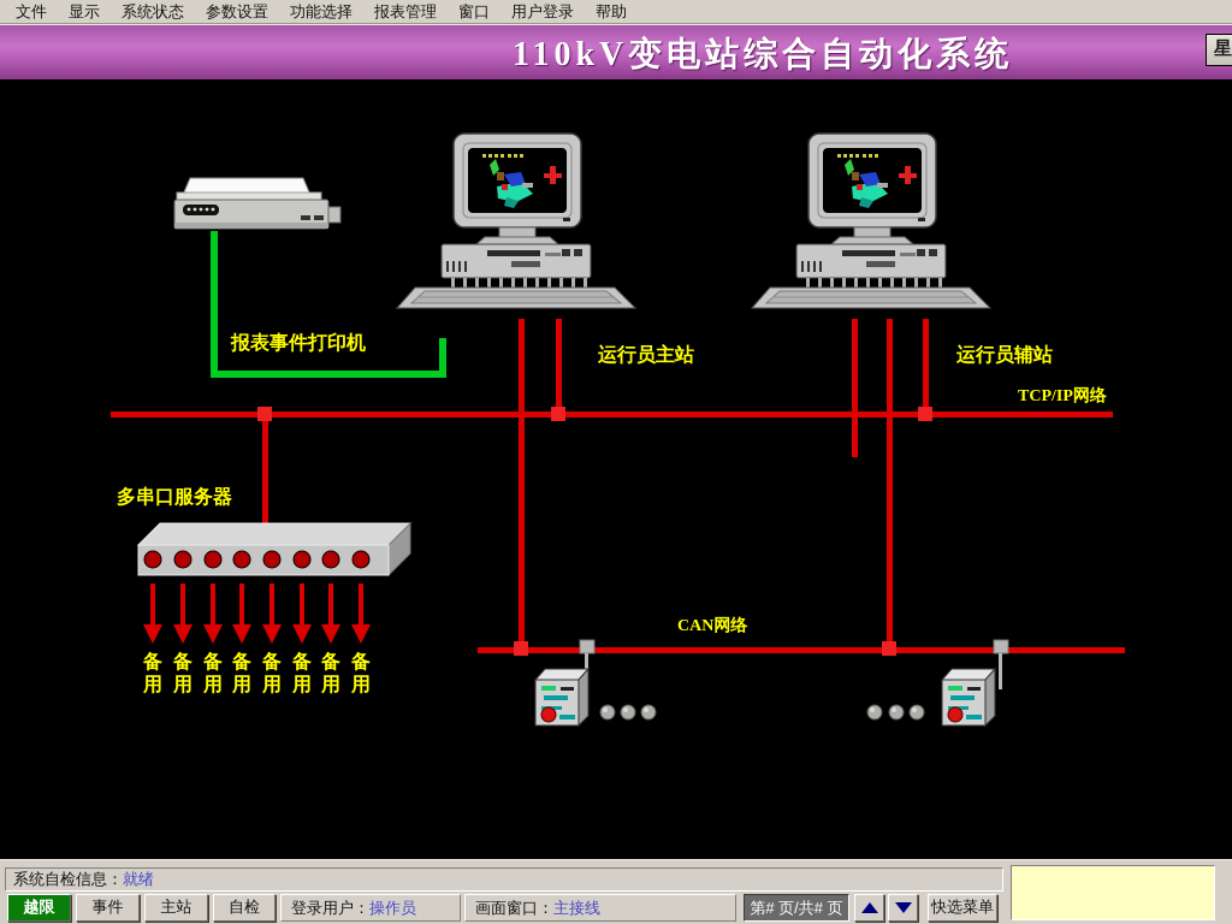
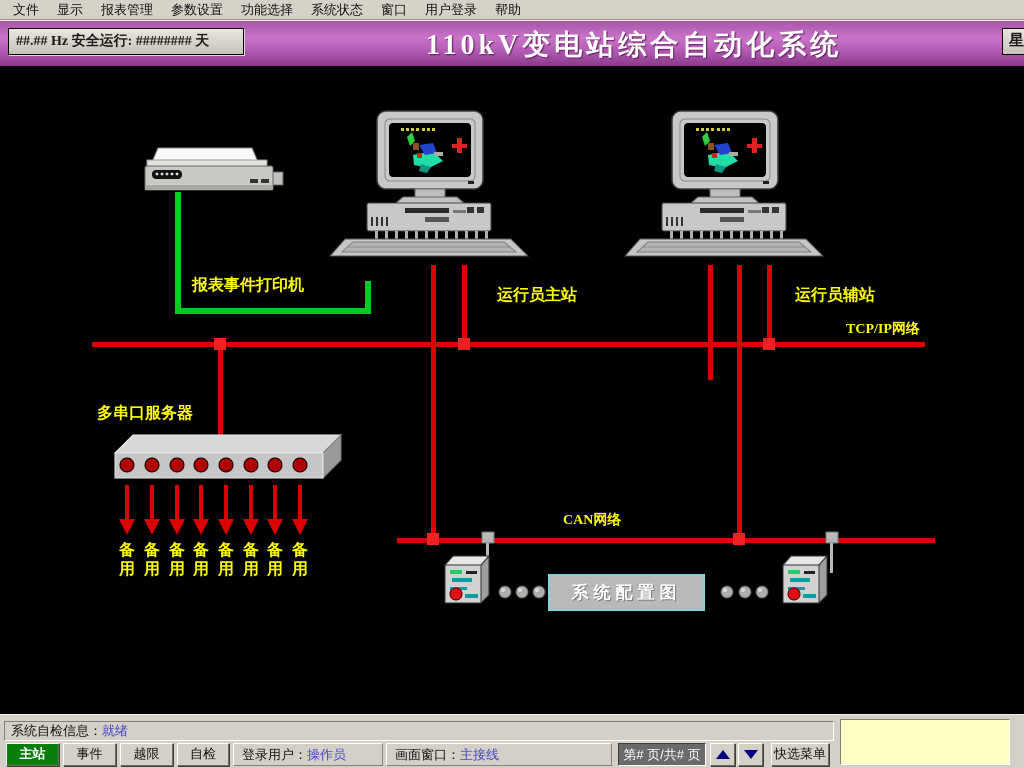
  文件
  显示
- 系统状态
+ 报表管理
  参数设置
  功能选择
- 报表管理
+ 系统状态
  窗口
  用户登录
  帮助
+ ##.## Hz 安全运行: ######## 天
  110kV变电站综合自动化系统
  报表事件打印机
  运行员主站
  运行员辅站
  TCP/IP网络
  多串口服务器
  CAN网络
  备用
  备用
  备用
  备用
  备用
  备用
  备用
  备用
+ 系统配置图
  系统自检信息：就绪
- 越限
+ 主站
  事件
- 主站
+ 越限
  自检
  登录用户：操作员
  画面窗口：主接线
  第# 页/共# 页
  快选菜单
